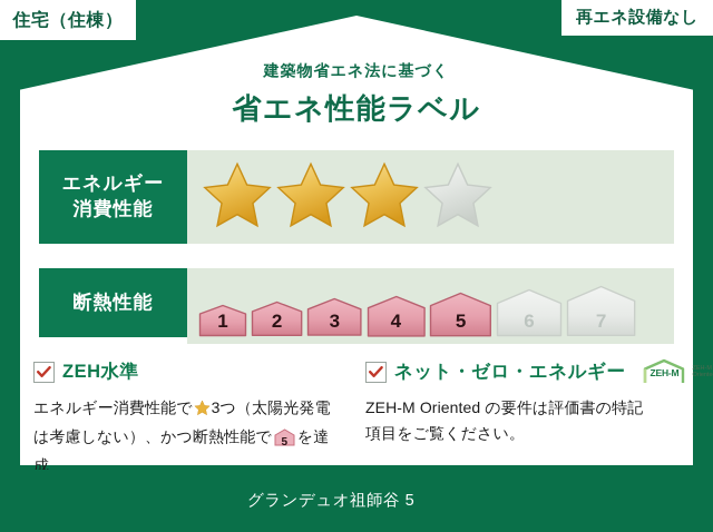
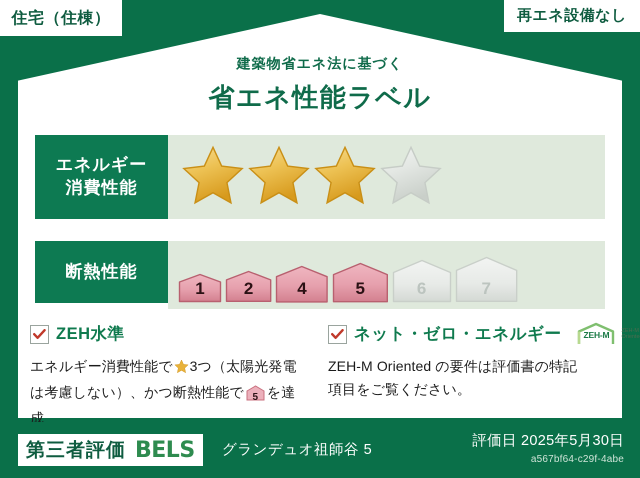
  住宅（住棟）
  再エネ設備なし
  建築物省エネ法に基づく
  省エネ性能ラベル
  エネルギー
  消費性能
  断熱性能
  1
  2
- 3
  4
  5
  6
  7
  ZEH水準
  エネルギー消費性能で 3つ（太陽光発電
  は考慮しない）、かつ断熱性能で
  5
  を達成
  ネット・ゼロ・エネルギー
  ZEH-M
  ZEH-M Oriented の要件は評価書の特記
  項目をご覧ください。
+ 第三者評価
+ BELS
  グランデュオ祖師谷 5
+ 評価日 2025年5月30日
+ a567bf64-c29f-4abe
